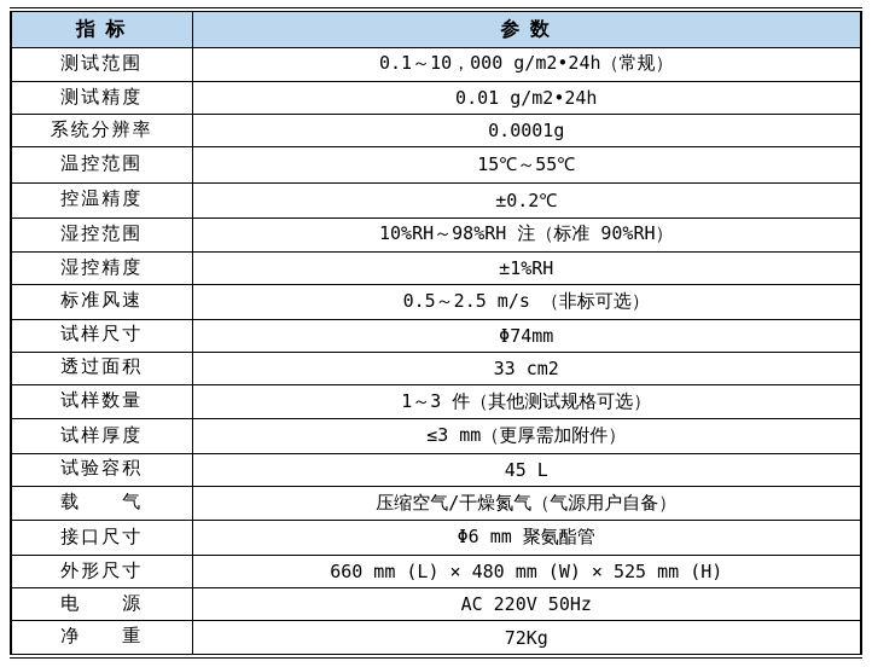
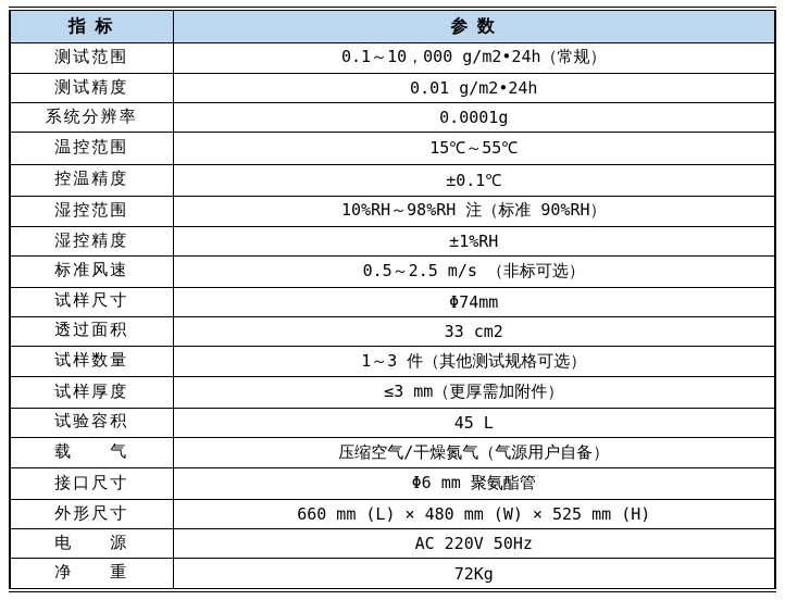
  指 标	参 数
  测试范围	0.1～10，000 g/m2•24h（常规）
  测试精度	0.01 g/m2•24h
  系统分辨率	0.0001g
  温控范围	15℃～55℃
- 控温精度	±0.2℃
+ 控温精度	±0.1℃
  湿控范围	10%RH～98%RH 注（标准 90%RH）
  湿控精度	±1%RH
  标准风速	0.5～2.5 m/s （非标可选）
  试样尺寸	Φ74mm
  透过面积	33 cm2
  试样数量	1～3 件（其他测试规格可选）
  试样厚度	≤3 mm（更厚需加附件）
  试验容积	45 L
  载 气	压缩空气/干燥氮气（气源用户自备）
  接口尺寸	Φ6 mm 聚氨酯管
  外形尺寸	660 mm (L) × 480 mm (W) × 525 mm (H)
  电 源	AC 220V 50Hz
  净 重	72Kg
